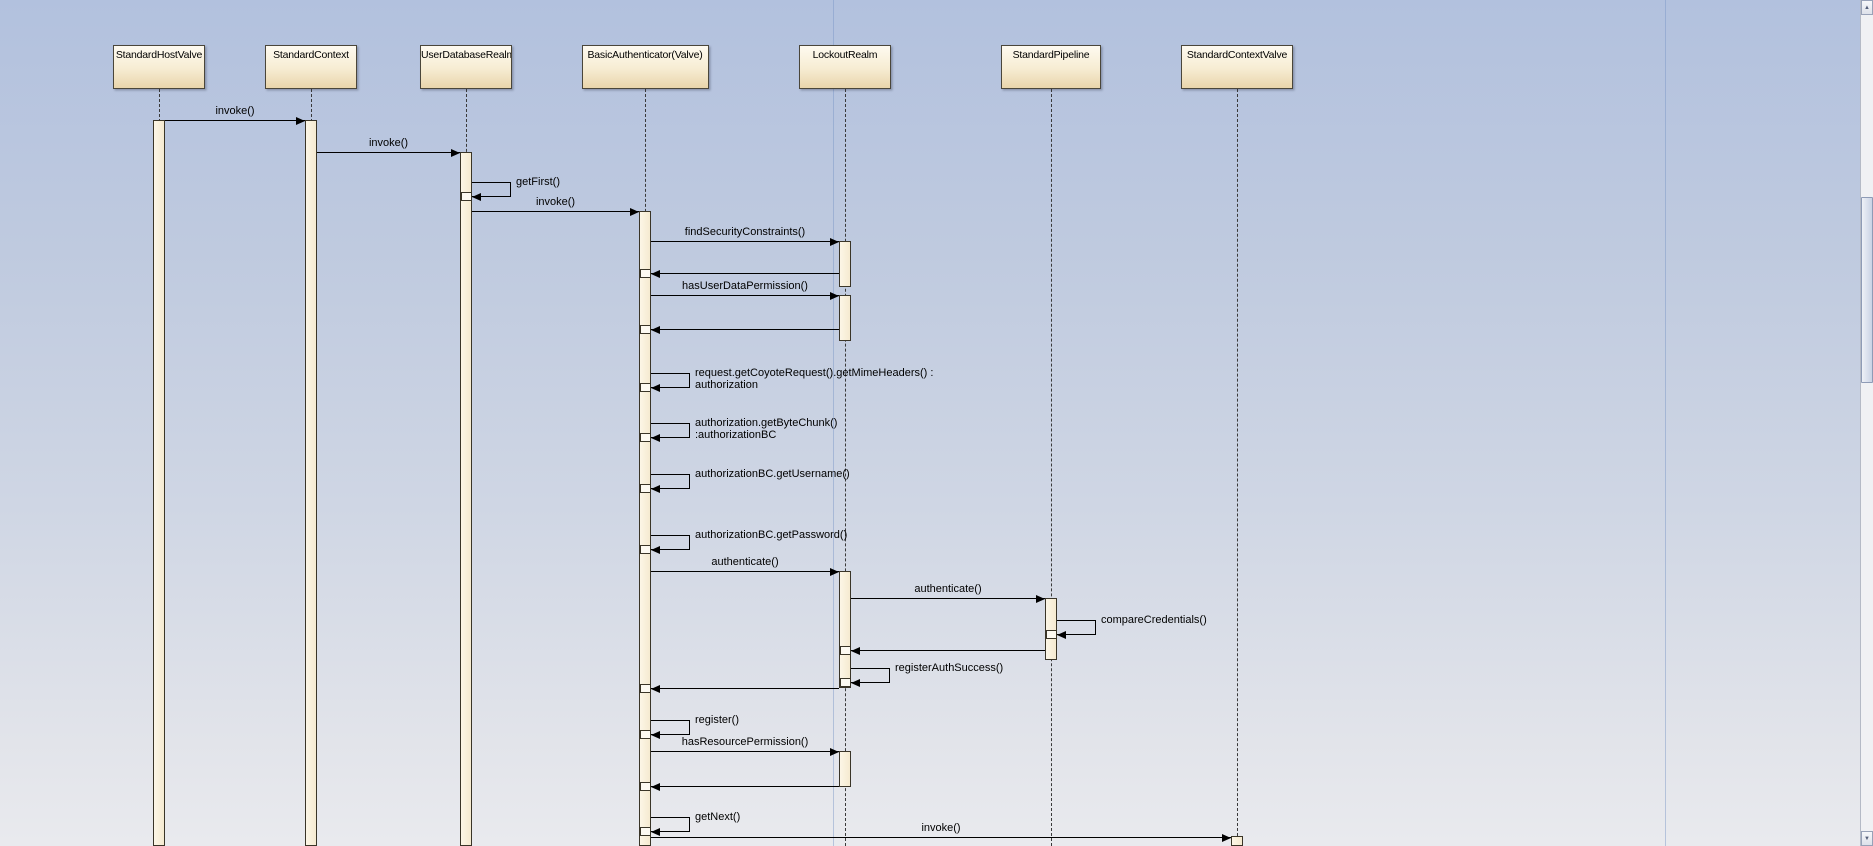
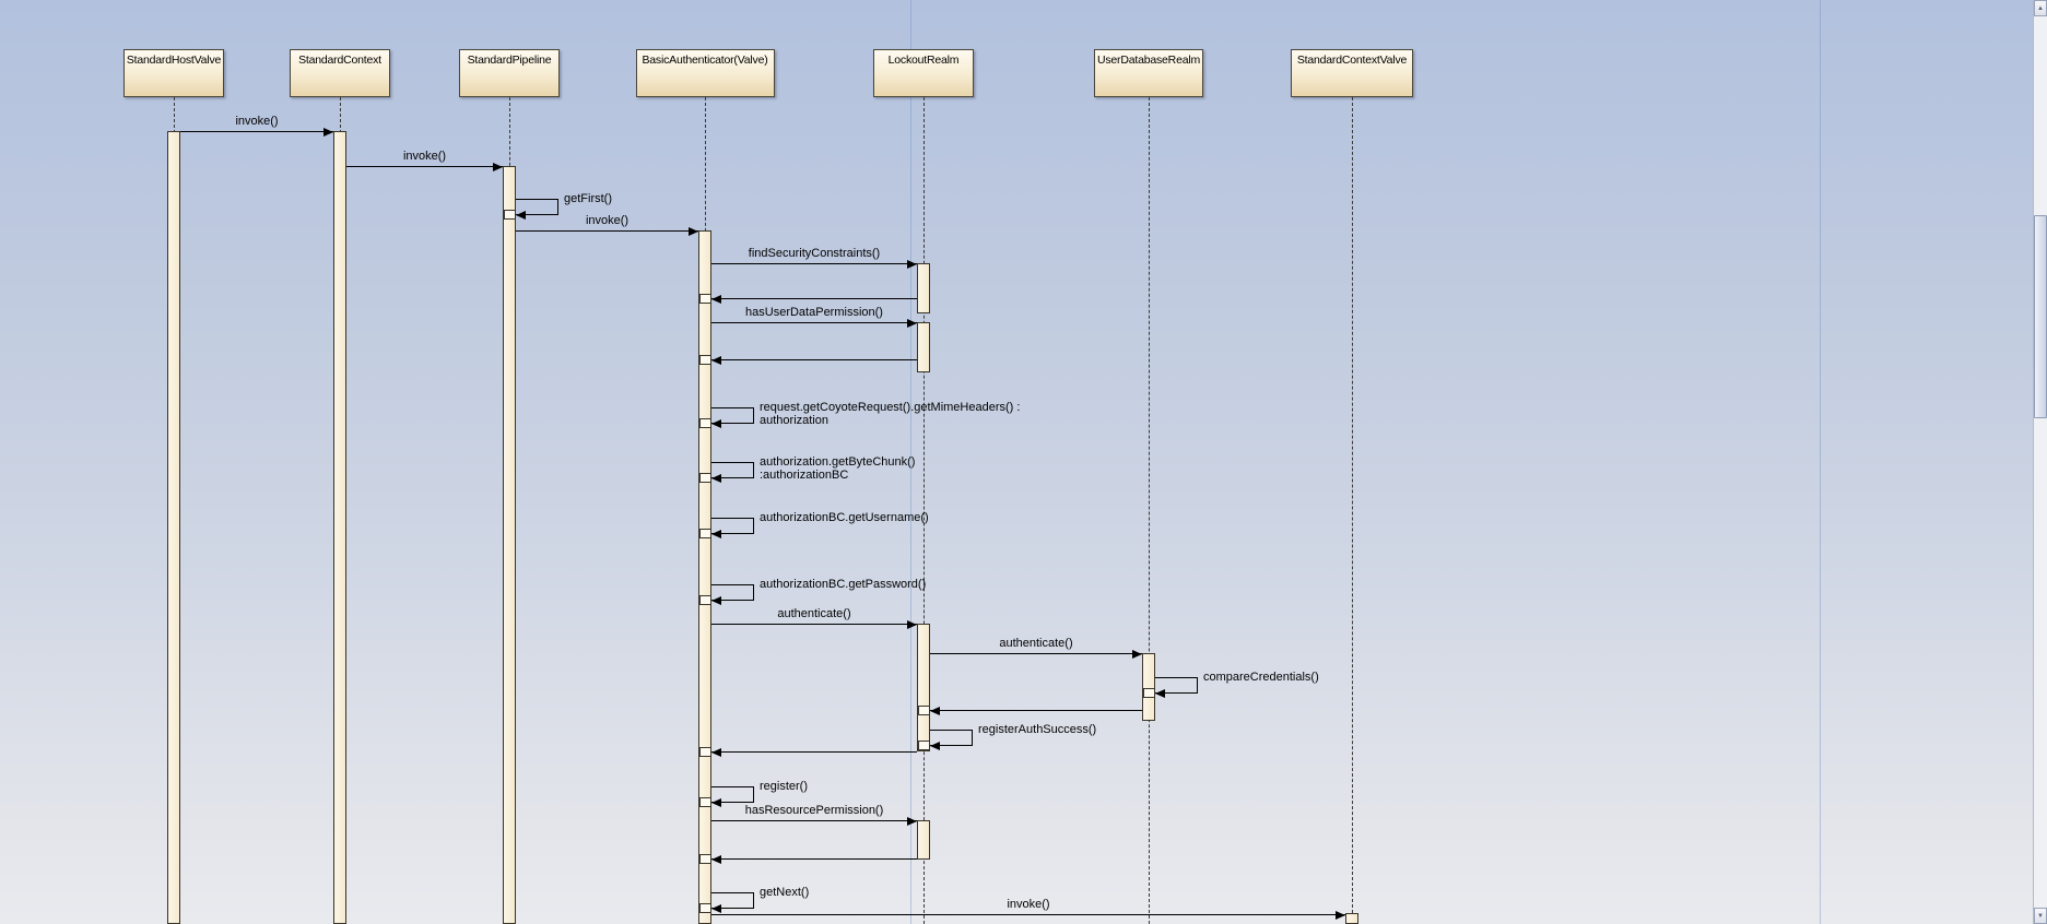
  invoke()
  invoke()
  getFirst()
  invoke()
  findSecurityConstraints()
  hasUserDataPermission()
  request.getCoyoteRequest().getMimeHeaders() :
  authorization
  authorization.getByteChunk()
  :authorizationBC
  authorizationBC.getUsername()
  authorizationBC.getPassword()
  authenticate()
  authenticate()
  compareCredentials()
  registerAuthSuccess()
  register()
  hasResourcePermission()
  getNext()
  invoke()
  StandardHostValve
  StandardContext
- UserDatabaseRealm
+ StandardPipeline
  BasicAuthenticator(Valve)
  LockoutRealm
- StandardPipeline
+ UserDatabaseRealm
  StandardContextValve
